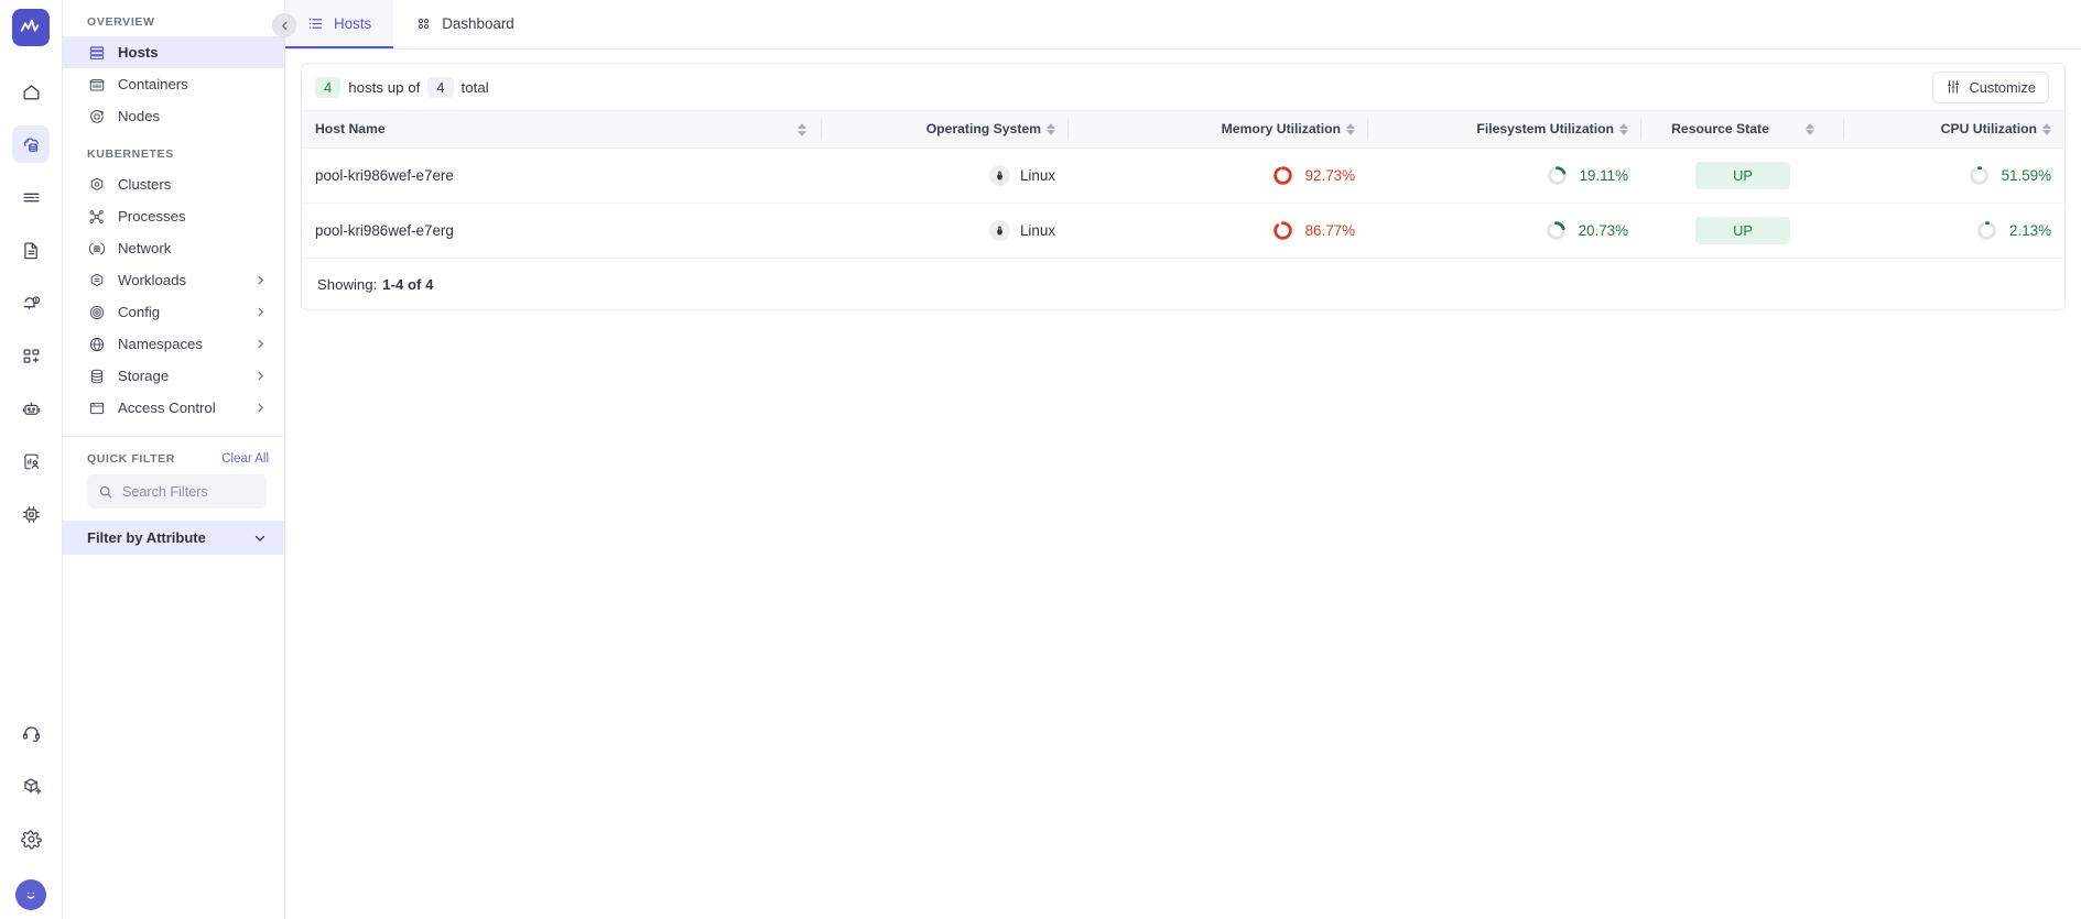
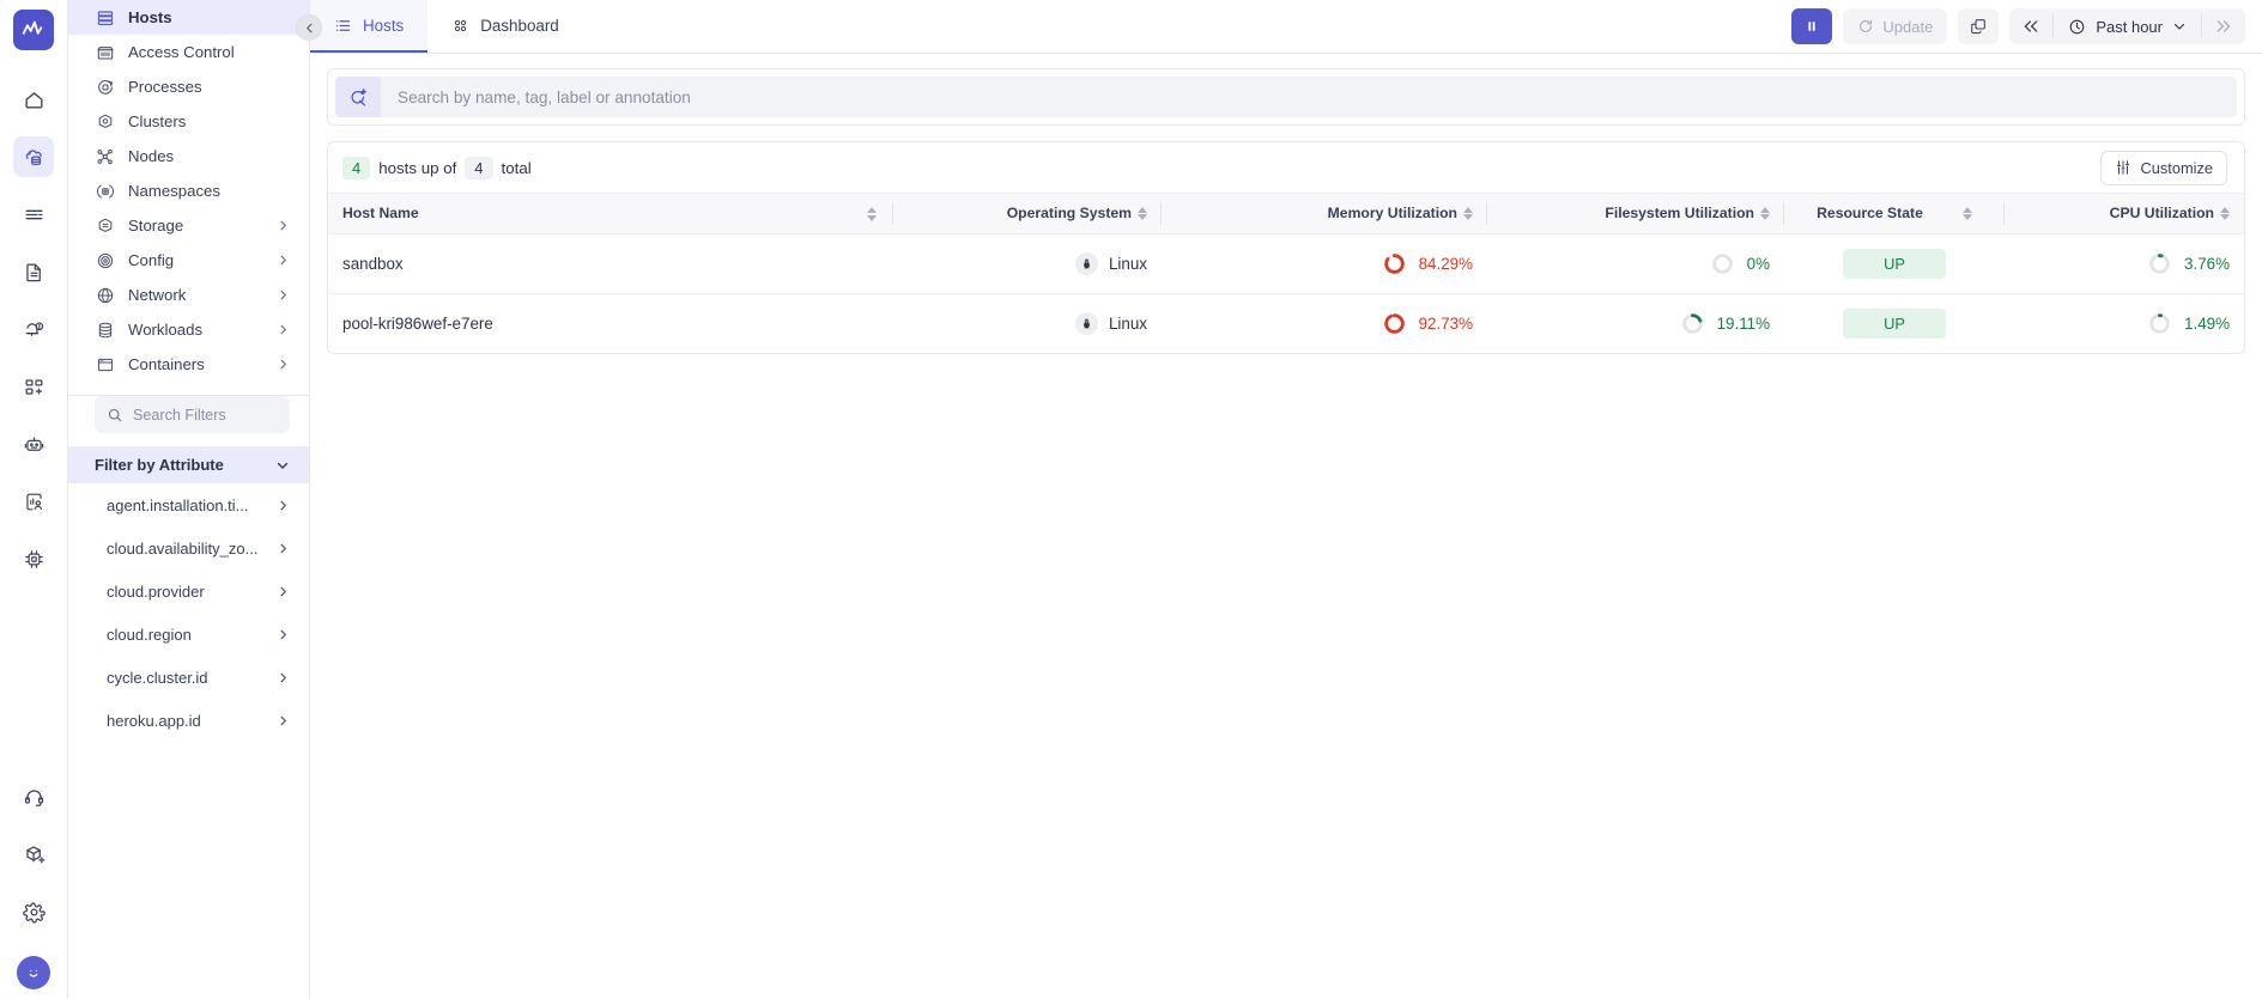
- OVERVIEW
  Hosts
- Containers
+ Access Control
- Nodes
+ Processes
- KUBERNETES
  Clusters
- Processes
+ Nodes
- Network
+ Namespaces
- Workloads
+ Storage
  Config
- Namespaces
+ Network
- Storage
+ Workloads
- Access Control
+ Containers
- QUICK FILTER
- Clear All
  Search Filters
  Filter by Attribute
+ agent.installation.ti...
+ cloud.availability_zo...
+ cloud.provider
+ cloud.region
+ cycle.cluster.id
+ heroku.app.id
  Hosts
  Dashboard
+ Update
+ Past hour
+ Search by name, tag, label or annotation
  4
  hosts up of
  4
  total
  Customize
  Host Name	Operating System	Memory Utilization	Filesystem Utilization	Resource State	CPU Utilization
+ sandbox	Linux	84.29%	0%	UP	3.76%
- pool-kri986wef-e7ere	Linux	92.73%	19.11%	UP	51.59%
+ pool-kri986wef-e7ere	Linux	92.73%	19.11%	UP	1.49%
- pool-kri986wef-e7erg	Linux	86.77%	20.73%	UP	2.13%
- Showing:
- 1-4 of 4
